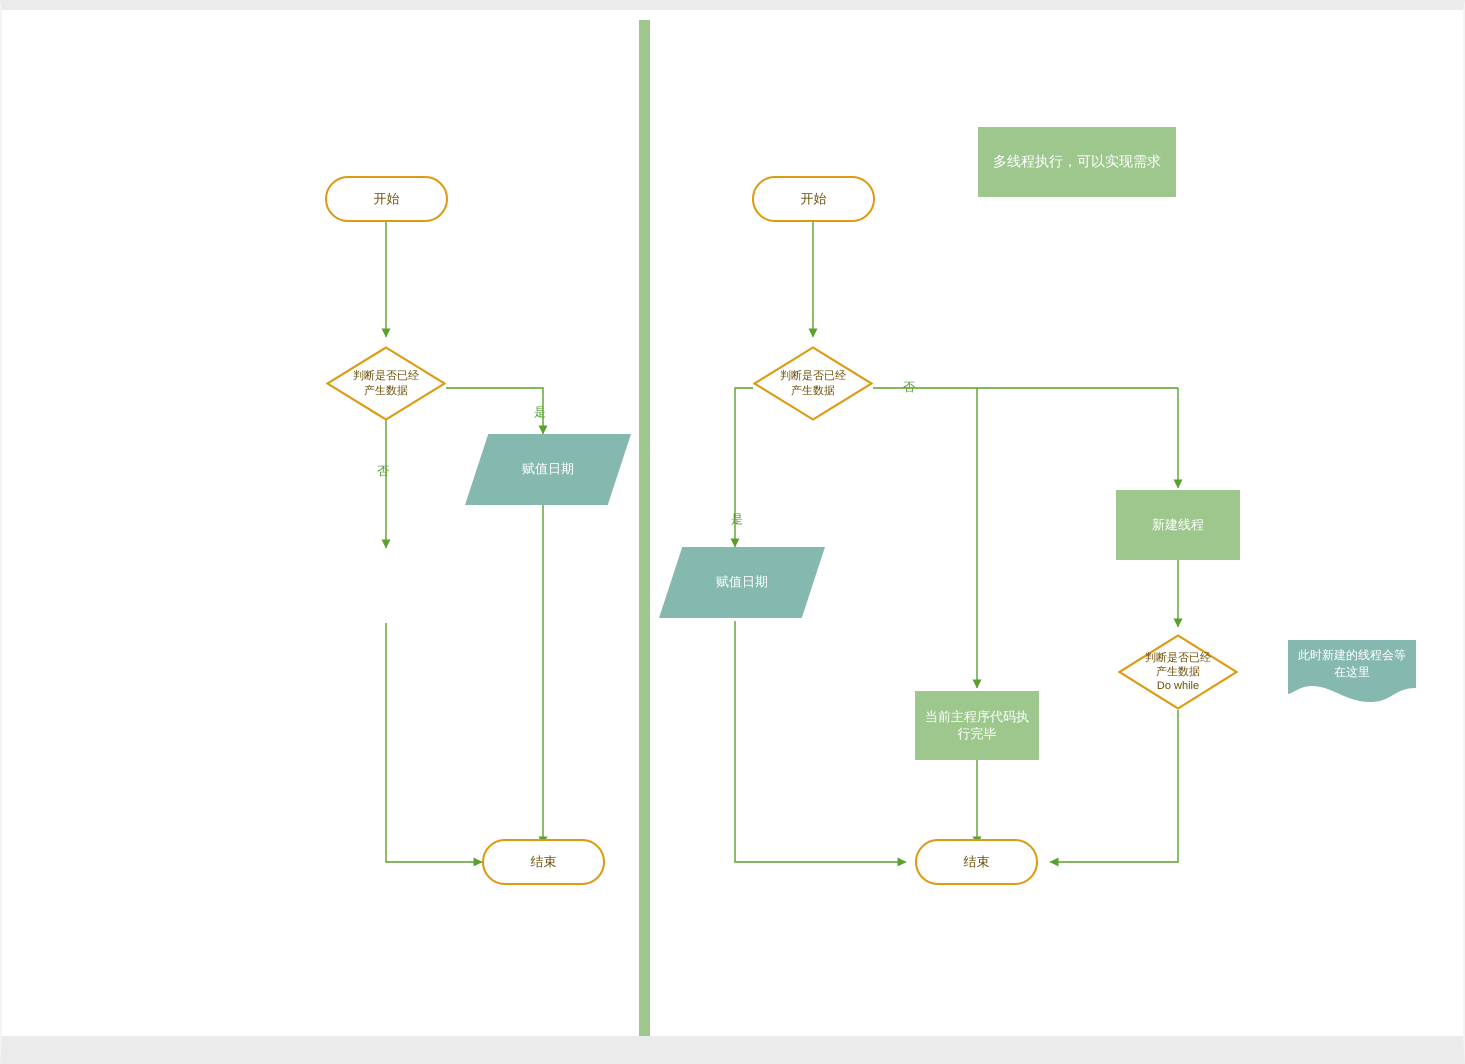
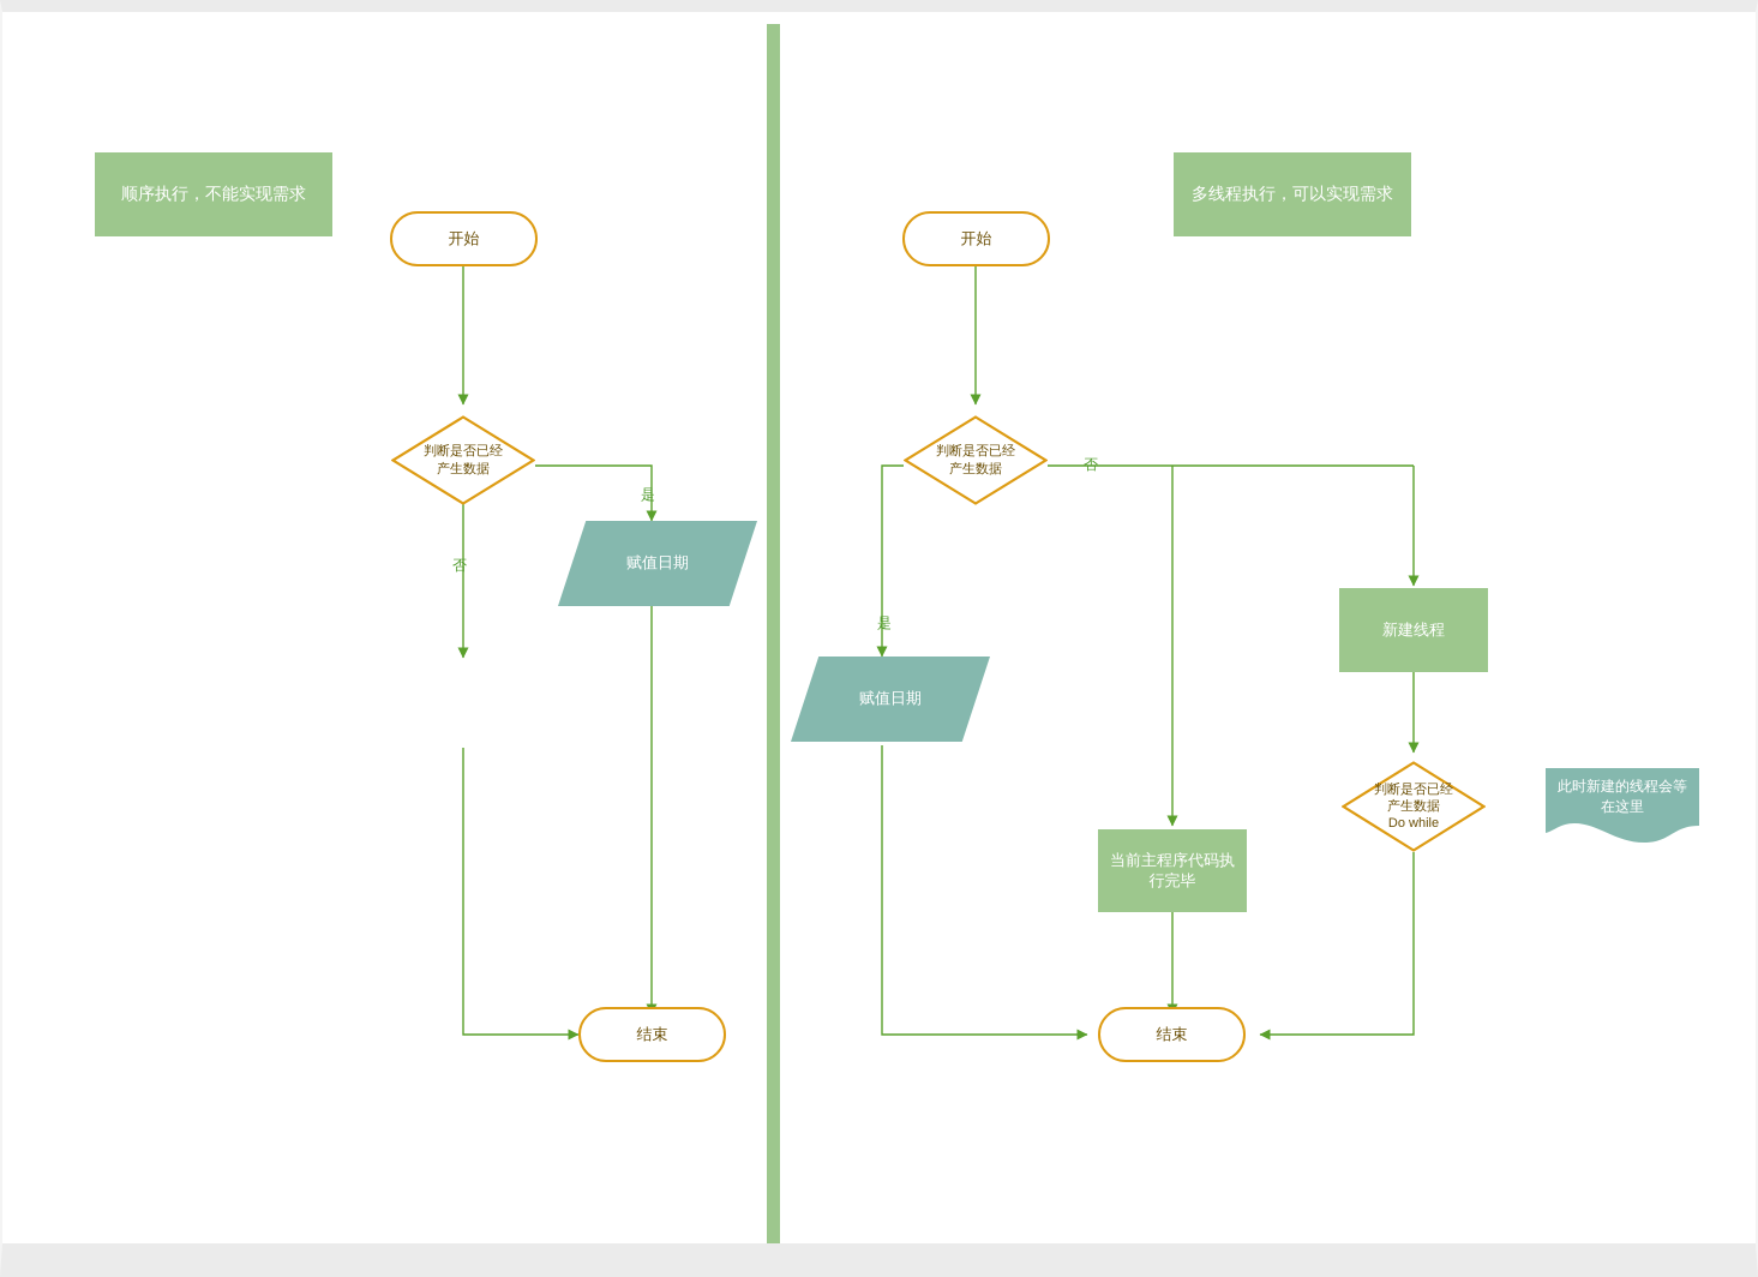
+ 顺序执行，不能实现需求
  开始
  判断是否已经
  产生数据
  赋值日期
  结束
  是
  否
  多线程执行，可以实现需求
  开始
  判断是否已经
  产生数据
  赋值日期
  新建线程
  判断是否已经
  产生数据
  Do while
  当前主程序代码执行完毕
  结束
  否
  是
  此时新建的线程会等在这里
